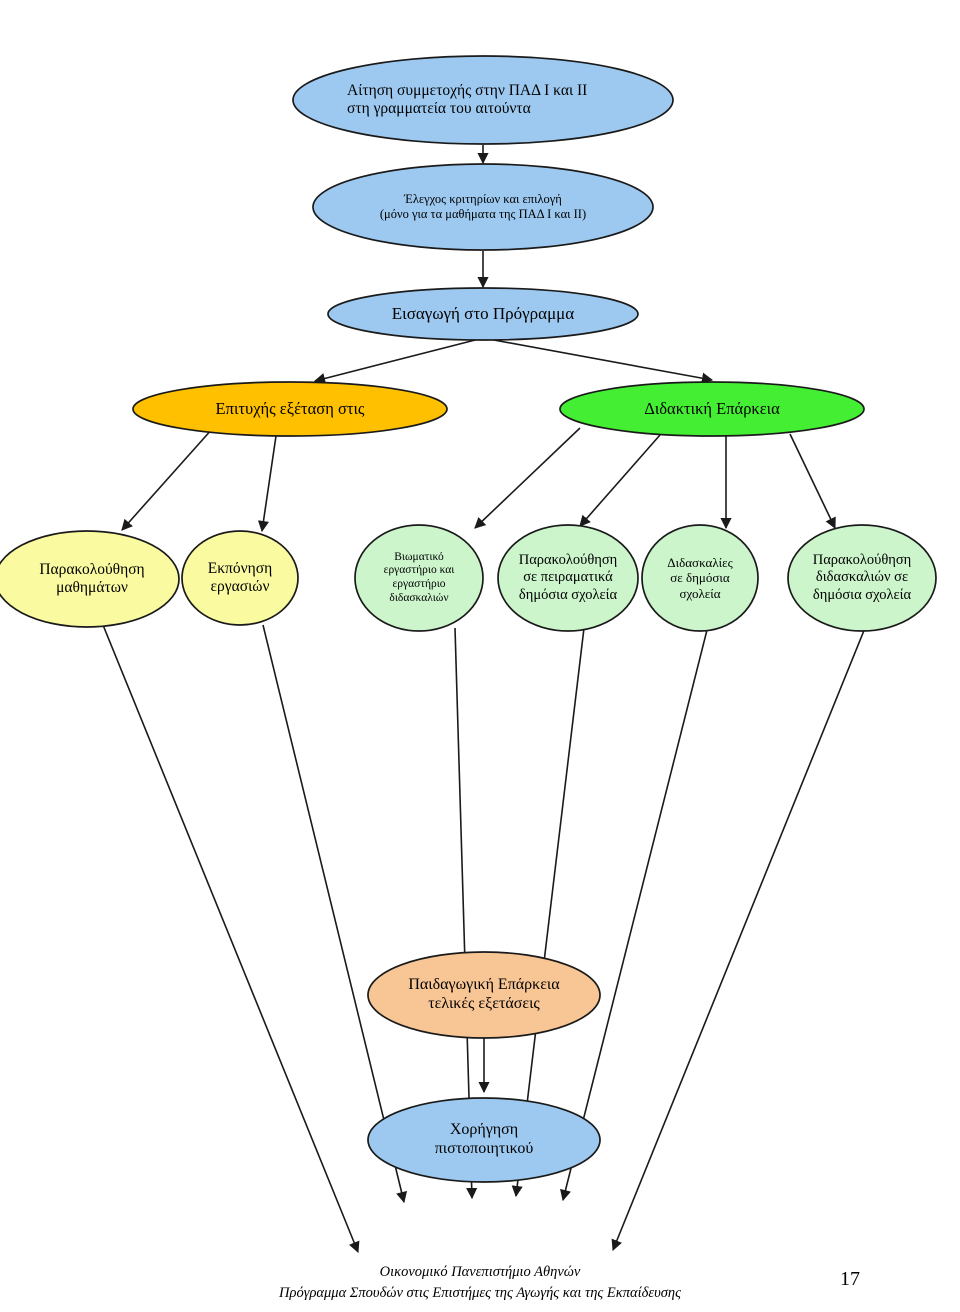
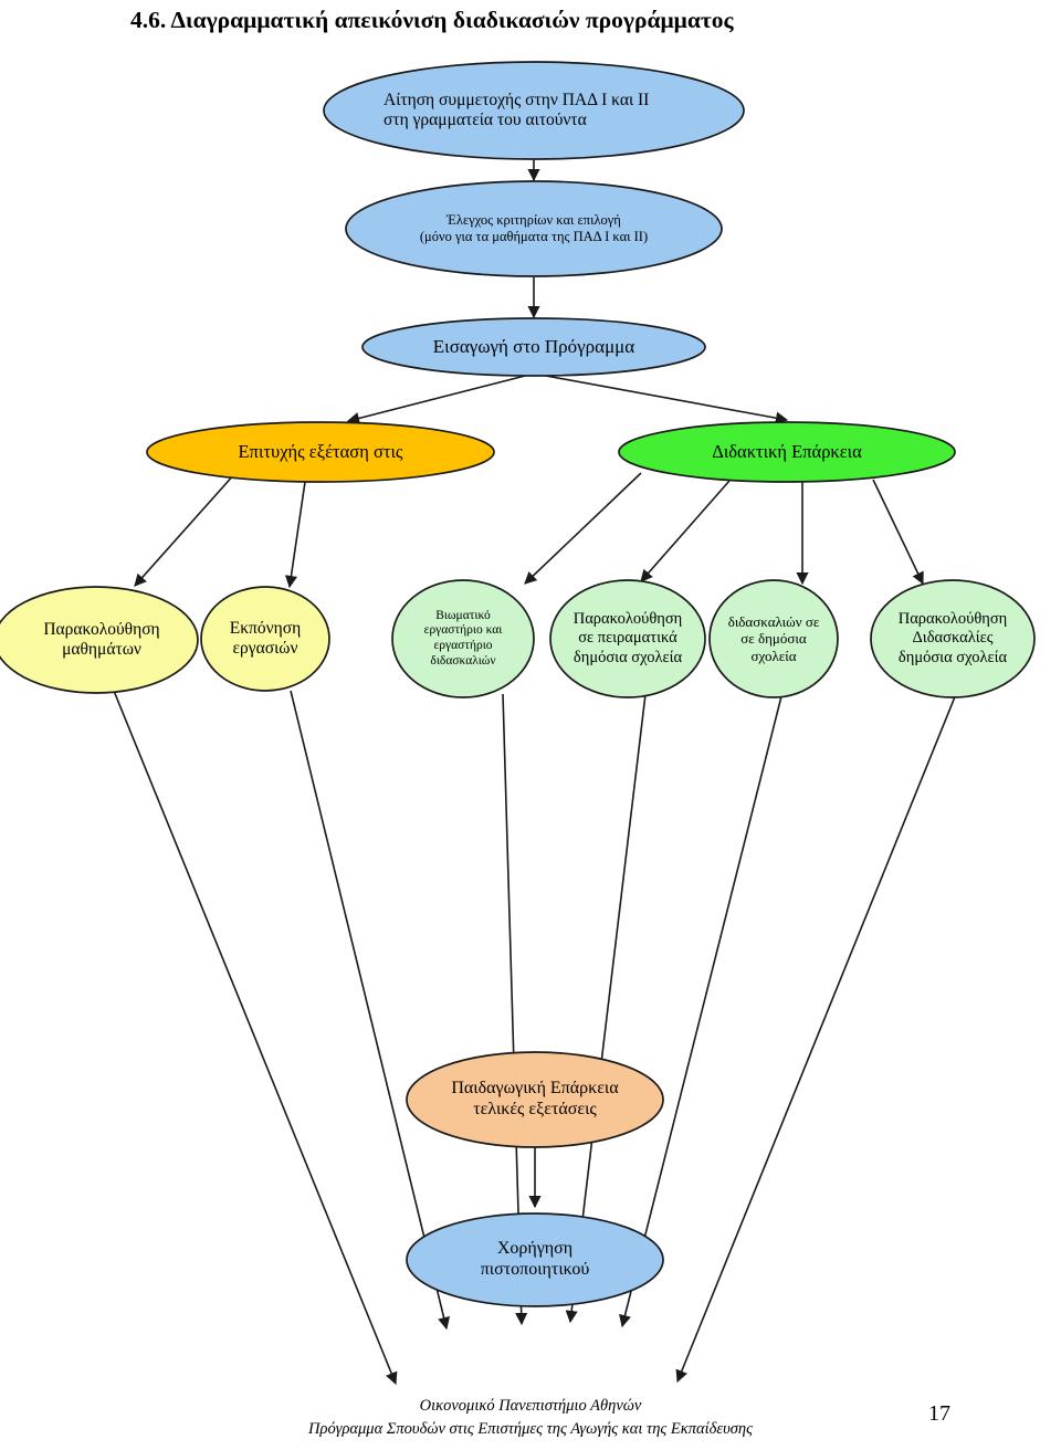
+ 4.6. Διαγραμματική απεικόνιση διαδικασιών προγράμματος
  Αίτηση συμμετοχής στην ΠΑΔ Ι και ΙΙ
  στη γραμματεία του αιτούντα
  Έλεγχος κριτηρίων και επιλογή
  (μόνο για τα μαθήματα της ΠΑΔ Ι και ΙΙ)
  Εισαγωγή στο Πρόγραμμα
  Επιτυχής εξέταση στις
  Διδακτική Επάρκεια
  Παρακολούθηση
  μαθημάτων
  Εκπόνηση
  εργασιών
  Βιωματικό
  εργαστήριο και
  εργαστήριο
  διδασκαλιών
  Παρακολούθηση
  σε πειραματικά
  δημόσια σχολεία
- Διδασκαλίες
+ διδασκαλιών σε
  σε δημόσια
  σχολεία
  Παρακολούθηση
- διδασκαλιών σε
+ Διδασκαλίες
  δημόσια σχολεία
  Παιδαγωγική Επάρκεια
  τελικές εξετάσεις
  Χορήγηση
  πιστοποιητικού
  Οικονομικό Πανεπιστήμιο Αθηνών
  Πρόγραμμα Σπουδών στις Επιστήμες της Αγωγής και της Εκπαίδευσης
  17
